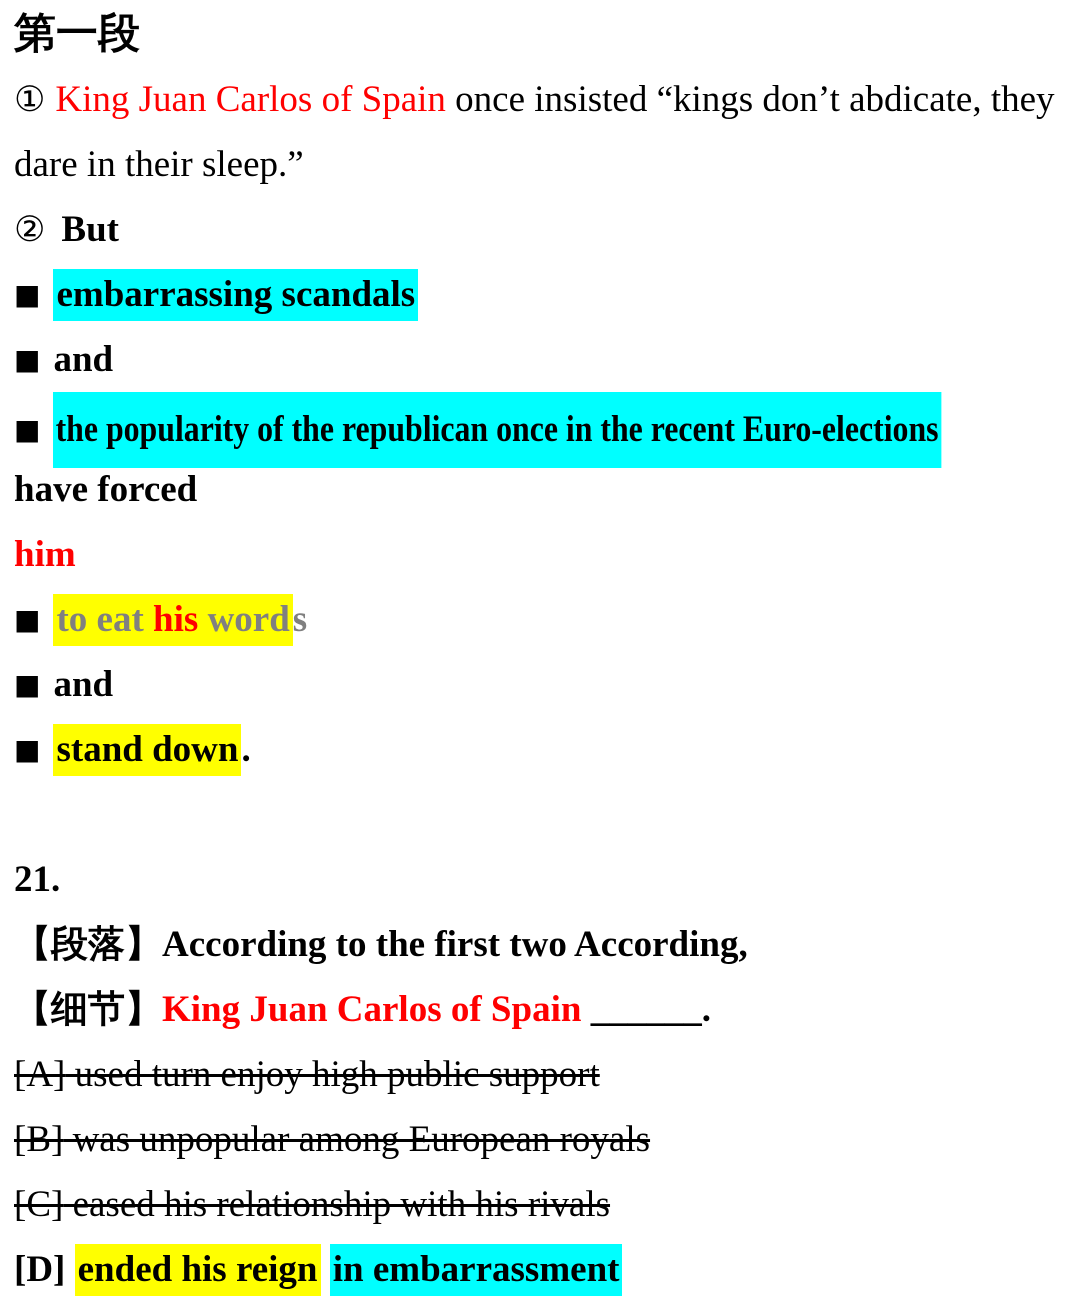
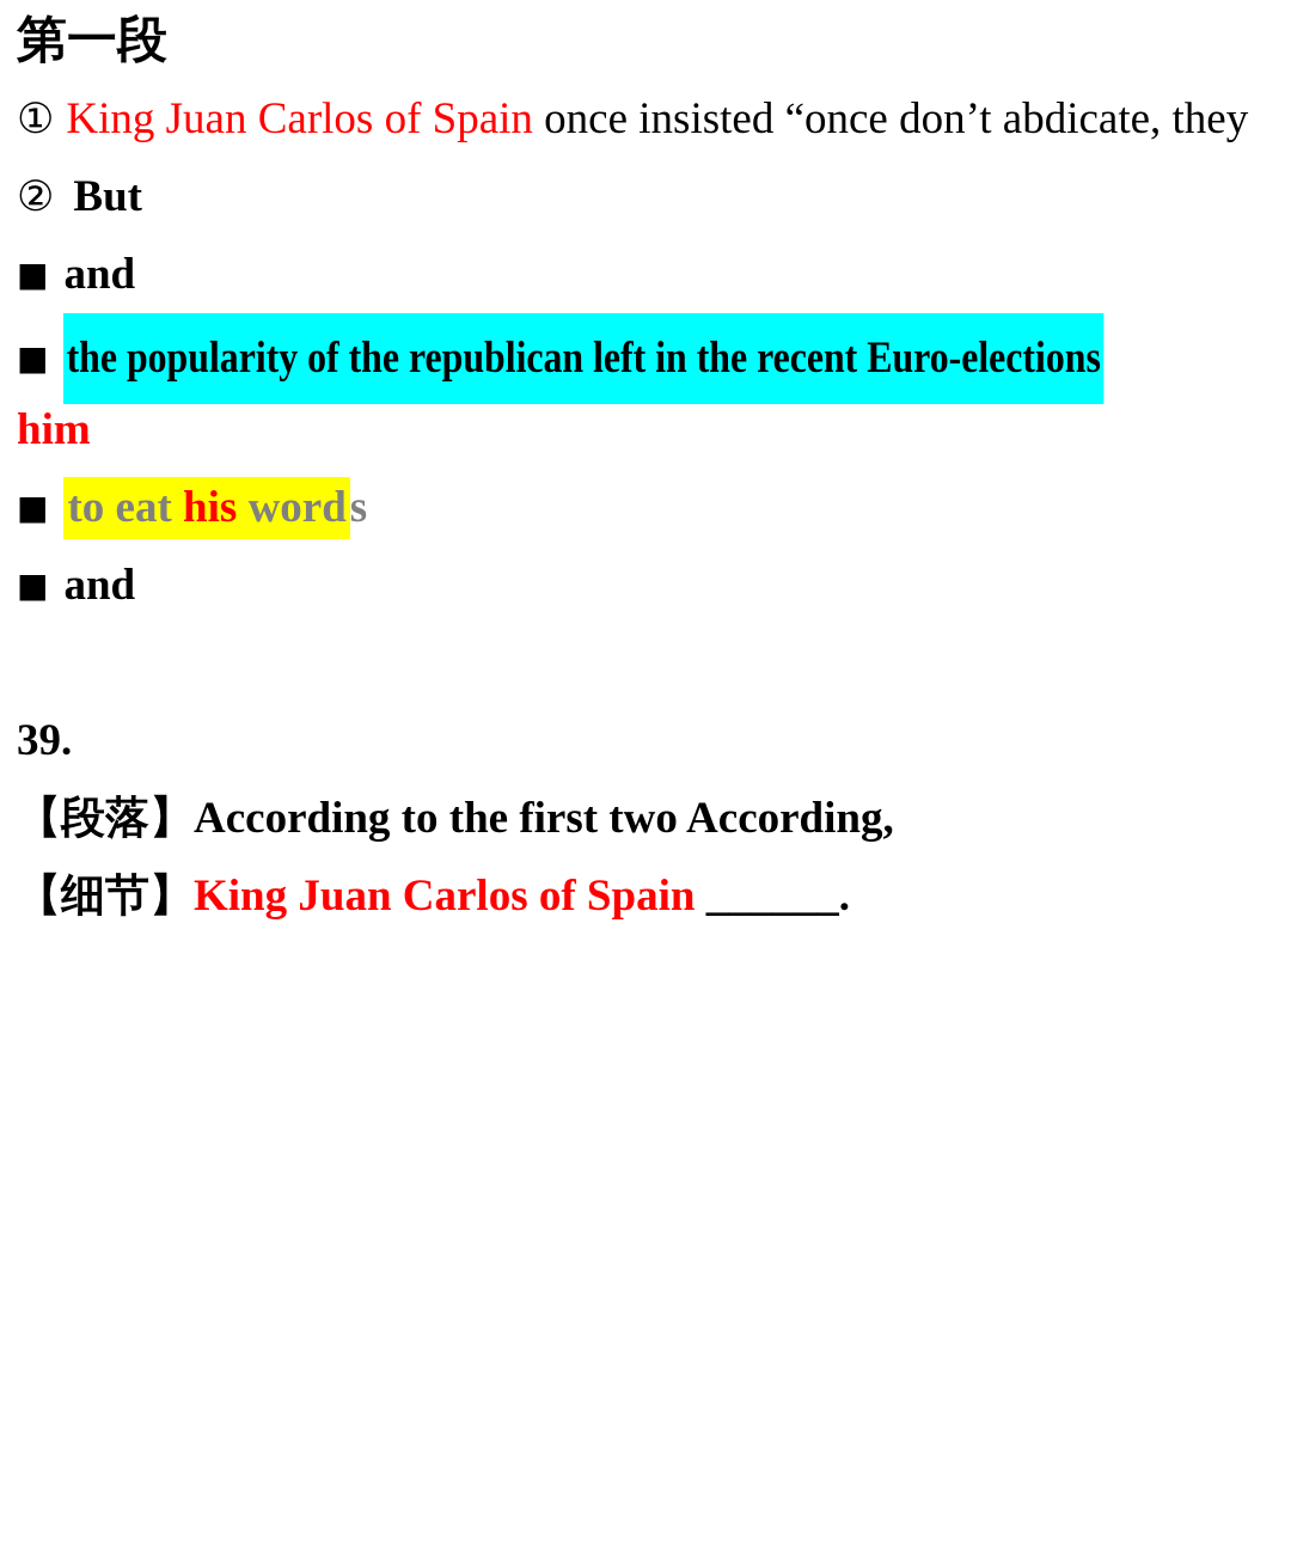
  第一段
- ① King Juan Carlos of Spain once insisted “kings don’t abdicate, they
+ ① King Juan Carlos of Spain once insisted “once don’t abdicate, they
- dare in their sleep.”
  ② But
- ■ embarrassing scandals
  ■ and
- ■ the popularity of the republican once in the recent Euro-elections
+ ■ the popularity of the republican left in the recent Euro-elections
- have forced
  him
  ■ to eat his words
  ■ and
- ■ stand down.
- 21.
+ 39.
  【段落】According to the first two According,
  【细节】King Juan Carlos of Spain ______.
- [A] used turn enjoy high public support
- [B] was unpopular among European royals
- [C] eased his relationship with his rivals
- [D] ended his reign in embarrassment
